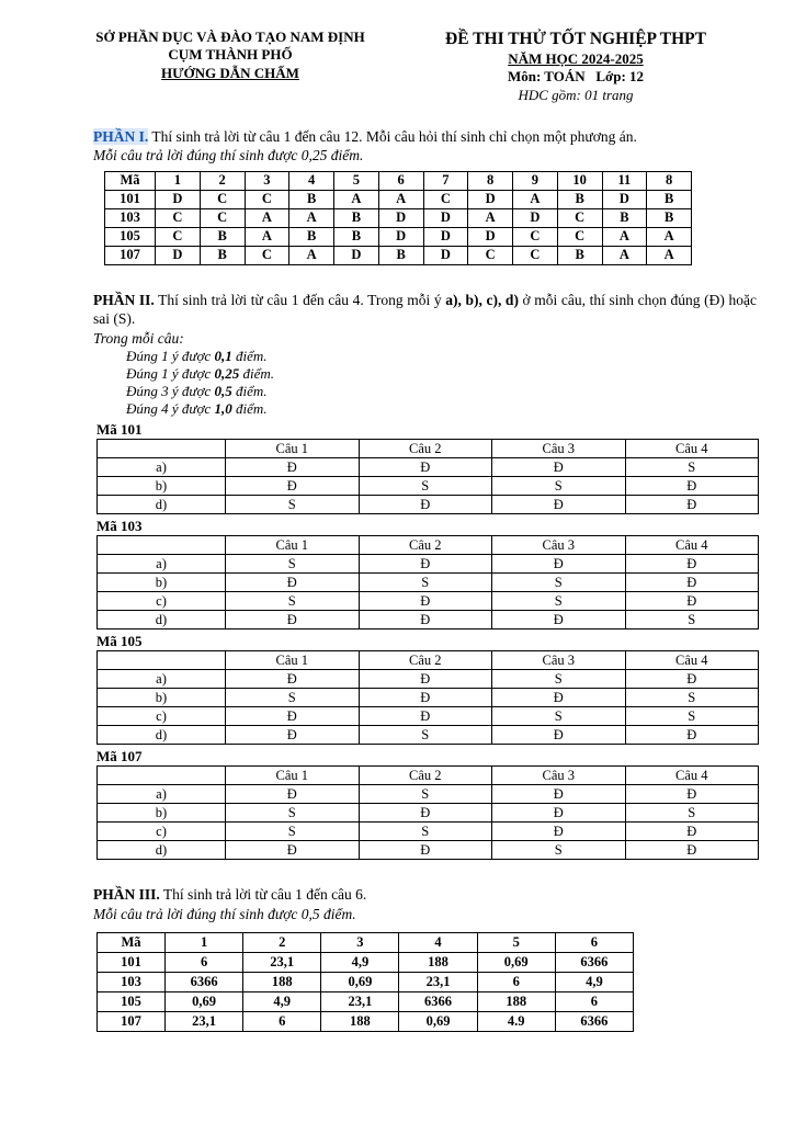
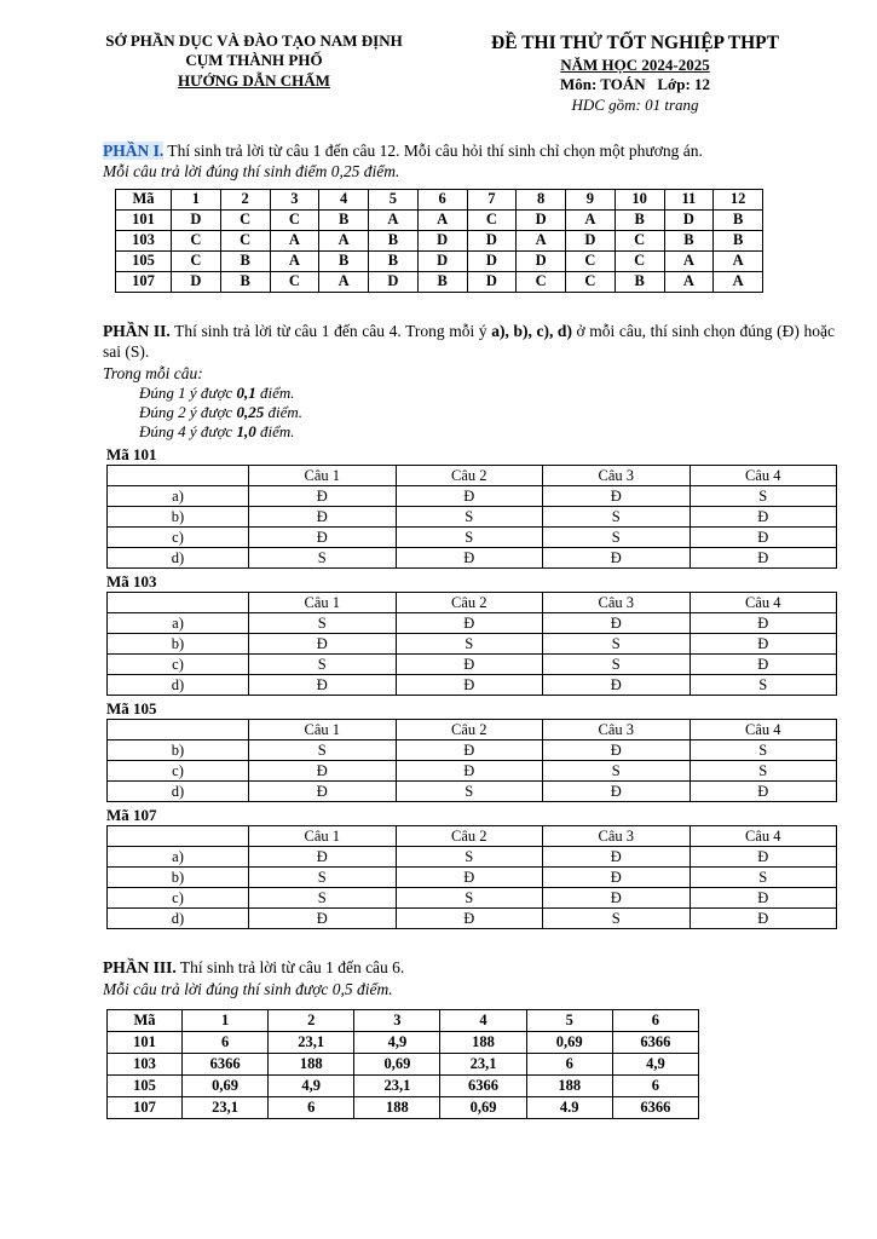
  SỞ PHẦN DỤC VÀ ĐÀO TẠO NAM ĐỊNH
  CỤM THÀNH PHỐ
  HƯỚNG DẪN CHẤM
  ĐỀ THI THỬ TỐT NGHIỆP THPT
  NĂM HỌC 2024-2025
  Môn: TOÁN Lớp: 12
  HDC gồm: 01 trang
  PHẦN I. Thí sinh trả lời từ câu 1 đến câu 12. Mỗi câu hỏi thí sinh chỉ chọn một phương án.
- Mỗi câu trả lời đúng thí sinh được 0,25 điểm.
+ Mỗi câu trả lời đúng thí sinh điểm 0,25 điểm.
- Mã	1	2	3	4	5	6	7	8	9	10	11	8
+ Mã	1	2	3	4	5	6	7	8	9	10	11	12
  101	D	C	C	B	A	A	C	D	A	B	D	B
  103	C	C	A	A	B	D	D	A	D	C	B	B
  105	C	B	A	B	B	D	D	D	C	C	A	A
  107	D	B	C	A	D	B	D	C	C	B	A	A
  PHẦN II. Thí sinh trả lời từ câu 1 đến câu 4. Trong mỗi ý a), b), c), d) ở mỗi câu, thí sinh chọn đúng (Đ) hoặc sai (S).
  Trong mỗi câu:
  Đúng 1 ý được 0,1 điểm.
- Đúng 1 ý được 0,25 điểm.
+ Đúng 2 ý được 0,25 điểm.
- Đúng 3 ý được 0,5 điểm.
  Đúng 4 ý được 1,0 điểm.
  Mã 101
  	Câu 1	Câu 2	Câu 3	Câu 4
  a)	Đ	Đ	Đ	S
  b)	Đ	S	S	Đ
+ c)	Đ	S	S	Đ
  d)	S	Đ	Đ	Đ
  Mã 103
  	Câu 1	Câu 2	Câu 3	Câu 4
  a)	S	Đ	Đ	Đ
  b)	Đ	S	S	Đ
  c)	S	Đ	S	Đ
  d)	Đ	Đ	Đ	S
  Mã 105
  	Câu 1	Câu 2	Câu 3	Câu 4
- a)	Đ	Đ	S	Đ
  b)	S	Đ	Đ	S
  c)	Đ	Đ	S	S
  d)	Đ	S	Đ	Đ
  Mã 107
  	Câu 1	Câu 2	Câu 3	Câu 4
  a)	Đ	S	Đ	Đ
  b)	S	Đ	Đ	S
  c)	S	S	Đ	Đ
  d)	Đ	Đ	S	Đ
  PHẦN III. Thí sinh trả lời từ câu 1 đến câu 6.
  Mỗi câu trả lời đúng thí sinh được 0,5 điểm.
  Mã	1	2	3	4	5	6
  101	6	23,1	4,9	188	0,69	6366
  103	6366	188	0,69	23,1	6	4,9
  105	0,69	4,9	23,1	6366	188	6
  107	23,1	6	188	0,69	4.9	6366
